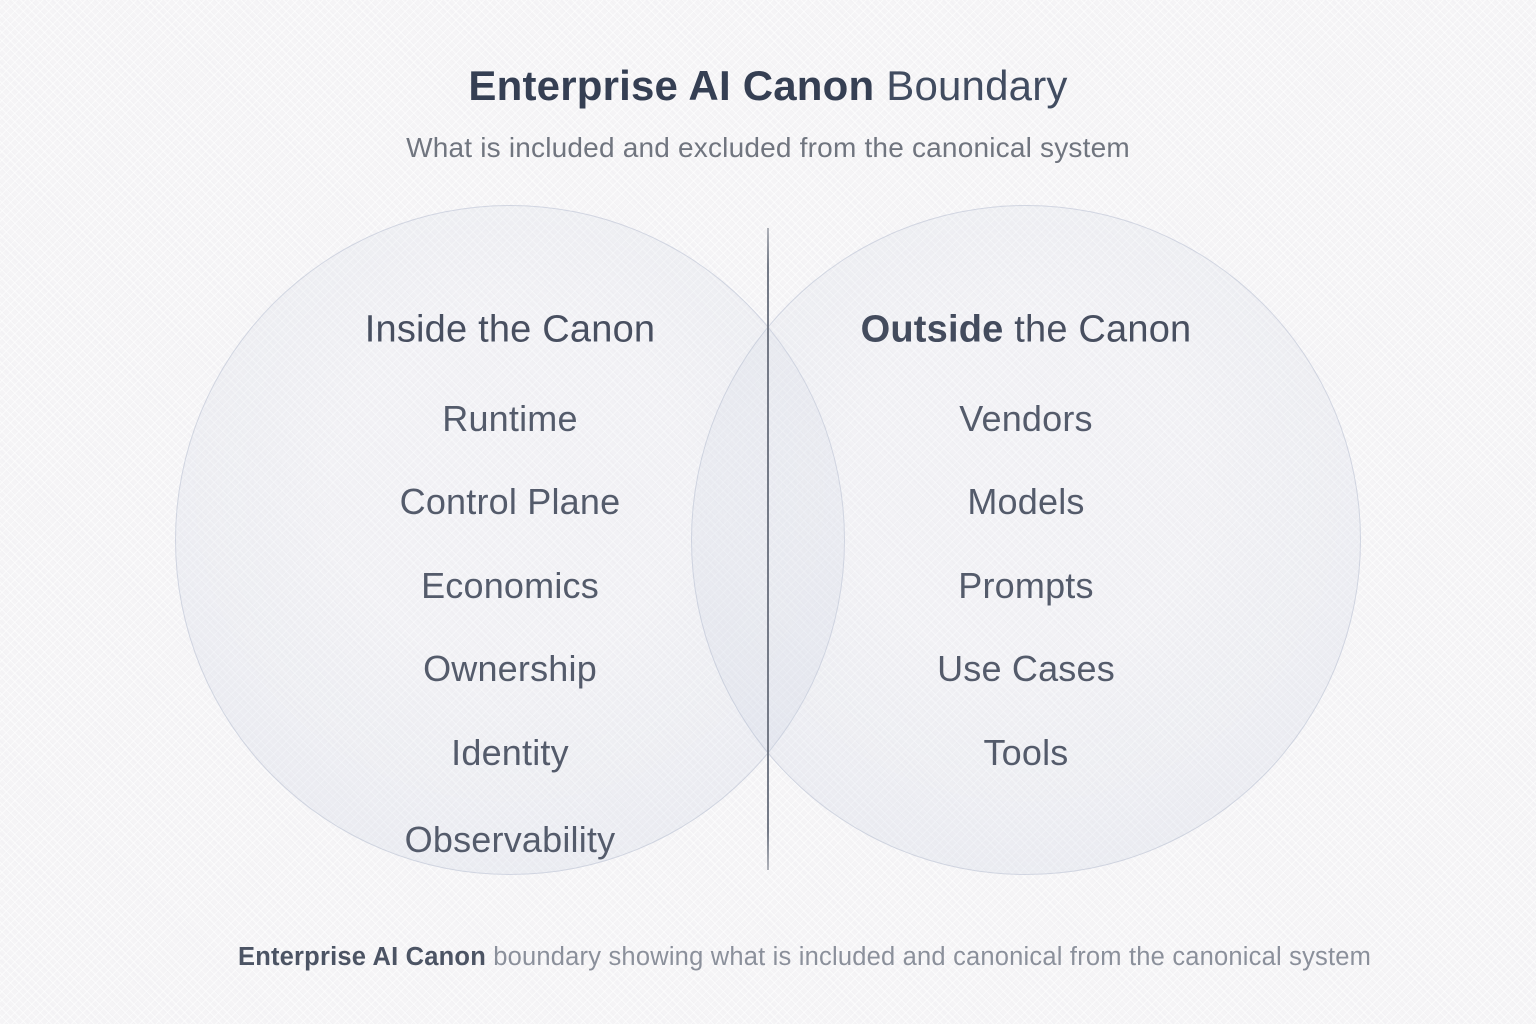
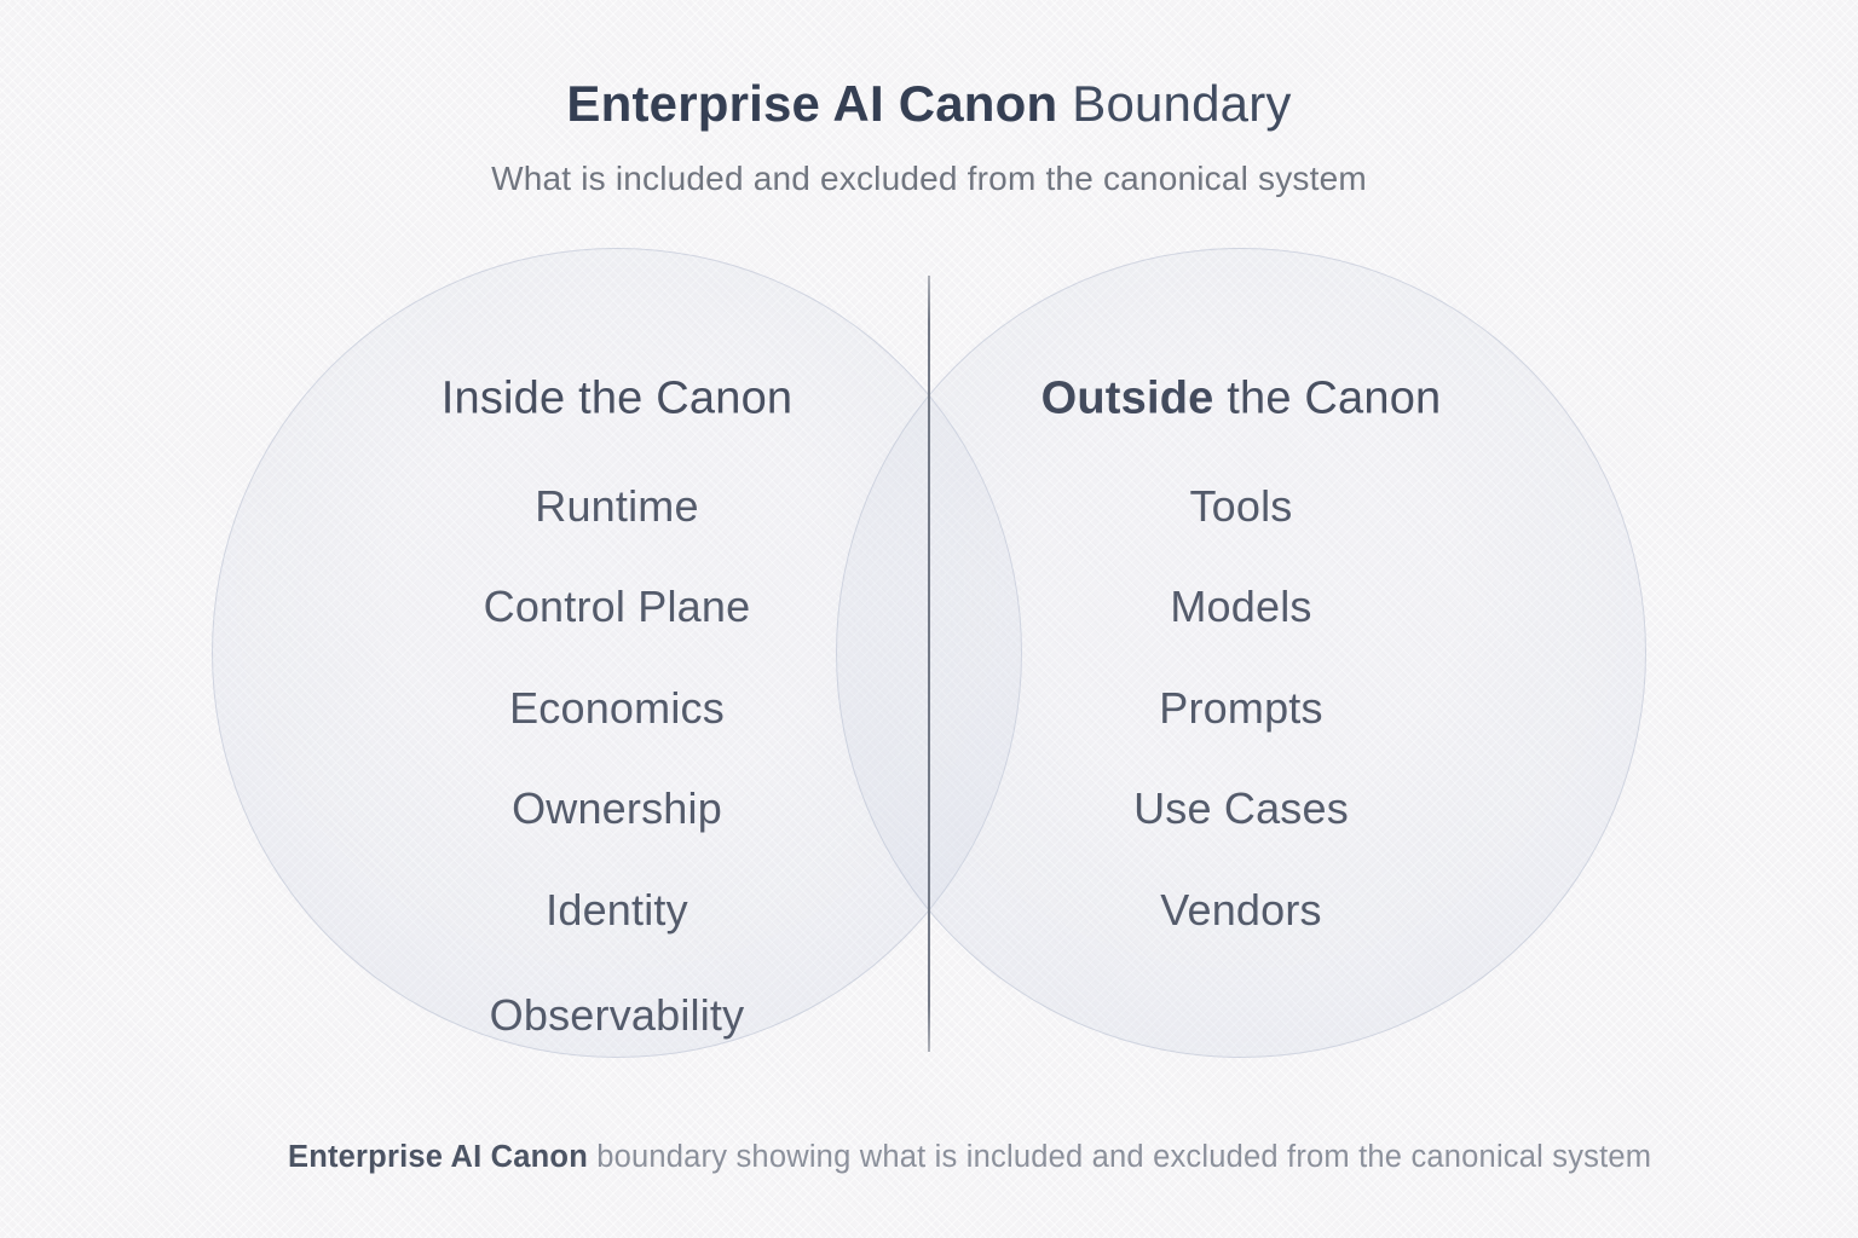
  Enterprise AI Canon Boundary
  What is included and excluded from the canonical system
  Inside the Canon
  Runtime
  Control Plane
  Economics
  Ownership
  Identity
  Observability
  Outside the Canon
- Vendors
+ Tools
  Models
  Prompts
  Use Cases
- Tools
+ Vendors
- Enterprise AI Canon boundary showing what is included and canonical from the canonical system
+ Enterprise AI Canon boundary showing what is included and excluded from the canonical system
